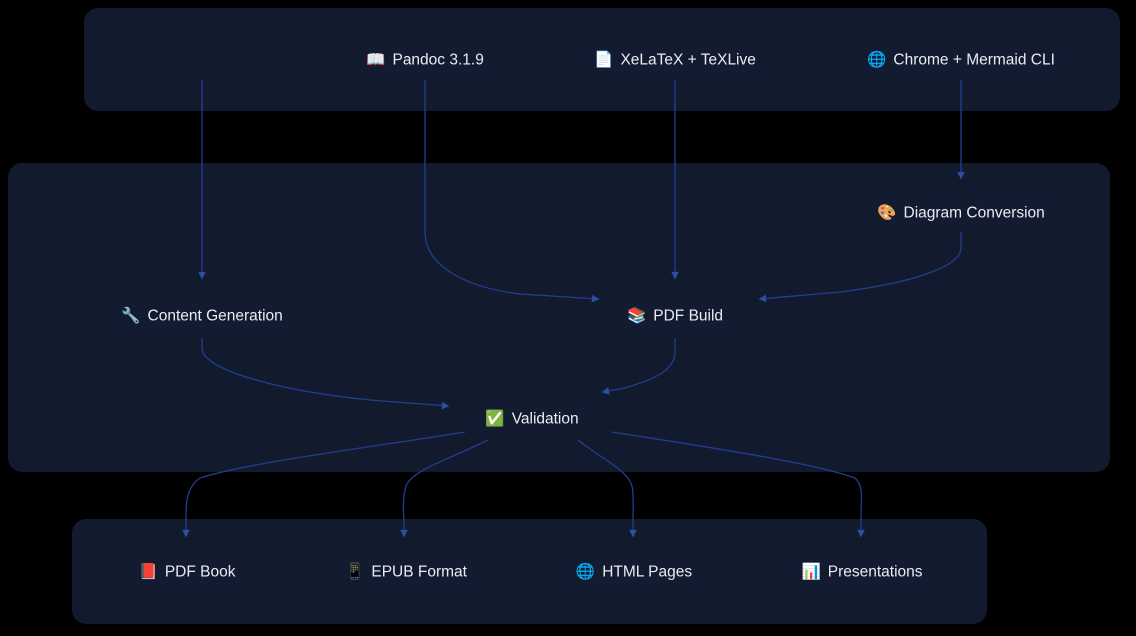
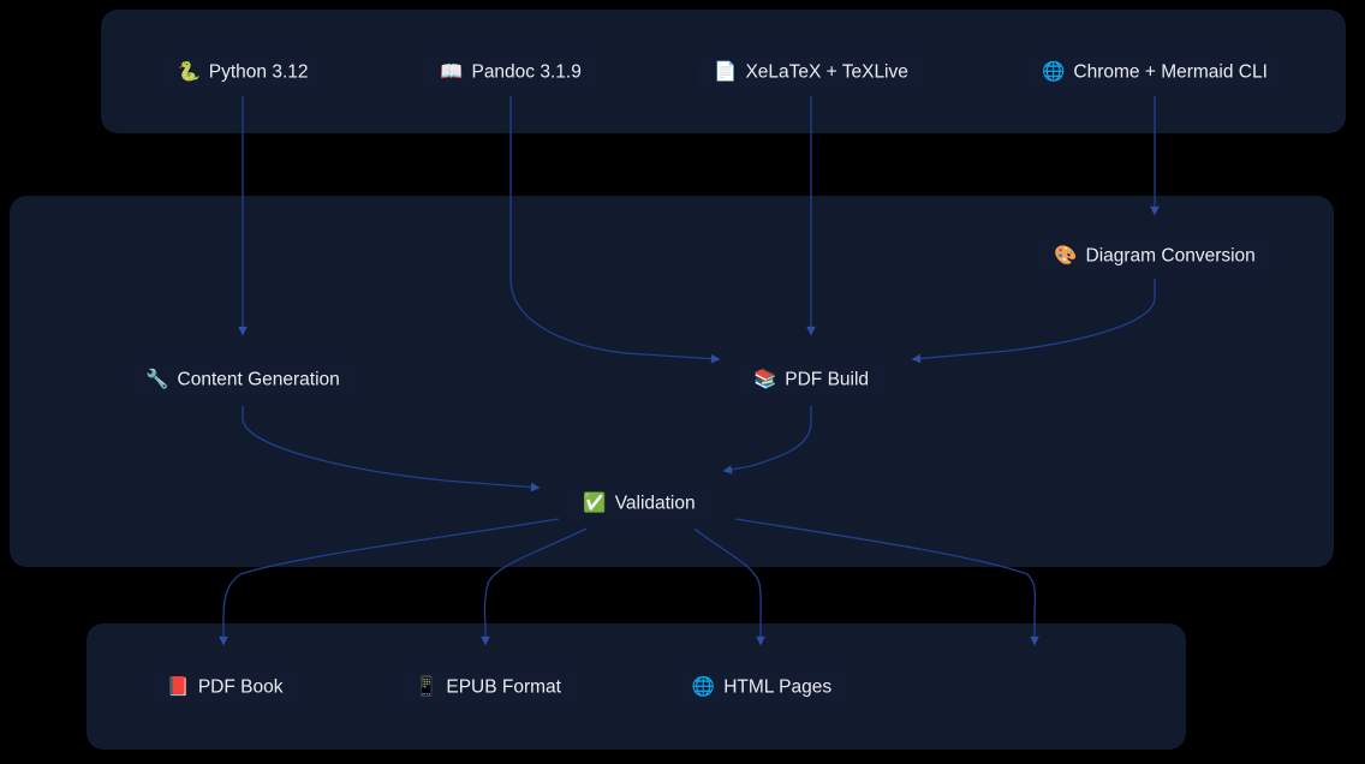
+ 🐍
+ Python 3.12
  📖
  Pandoc 3.1.9
  📄
  XeLaTeX + TeXLive
  🌐
  Chrome + Mermaid CLI
  🎨
  Diagram Conversion
  🔧
  Content Generation
  📚
  PDF Build
  ✅
  Validation
  📕
  PDF Book
  📱
  EPUB Format
  🌐
  HTML Pages
- 📊
- Presentations
